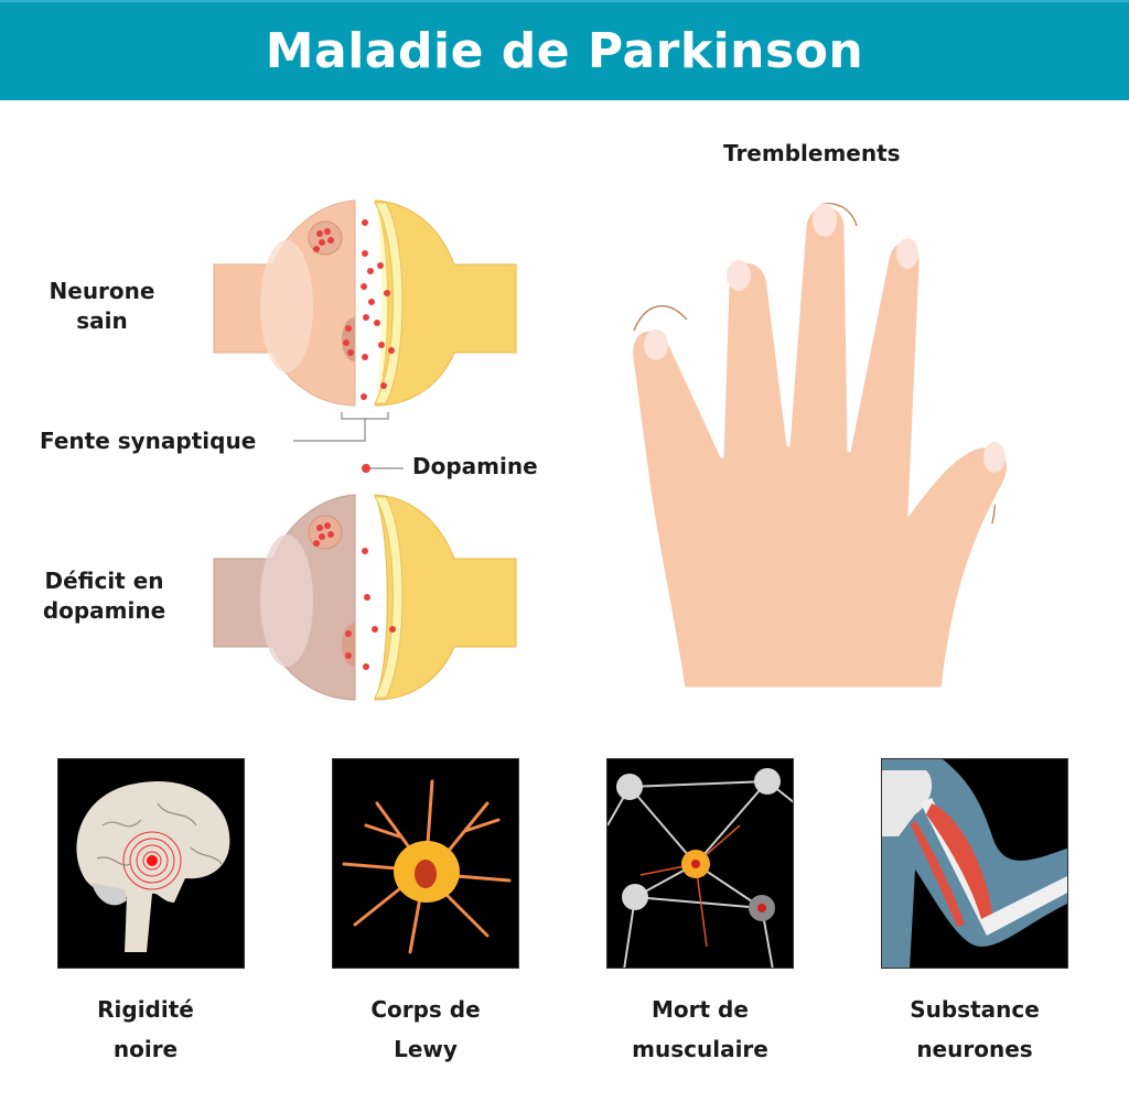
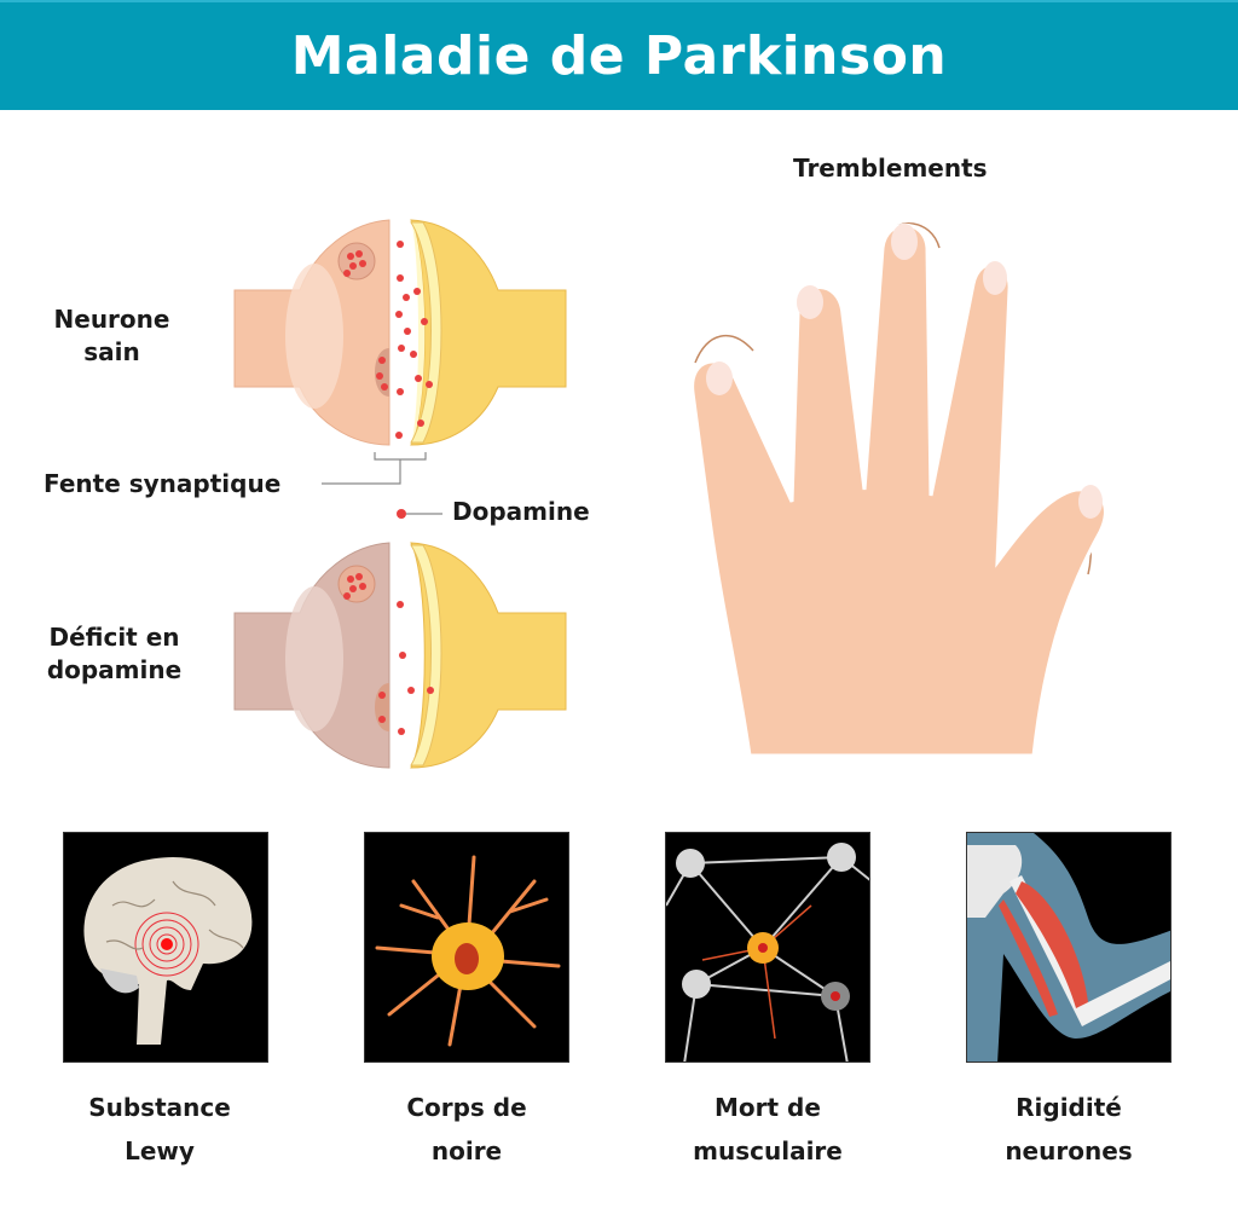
  Maladie de Parkinson
  Neurone
  sain
  Fente synaptique
  Dopamine
  Déficit en
  dopamine
  Tremblements
- Rigidité
+ Substance
- noire
+ Lewy
  Corps de
- Lewy
+ noire
  Mort de
  musculaire
- Substance
+ Rigidité
  neurones
